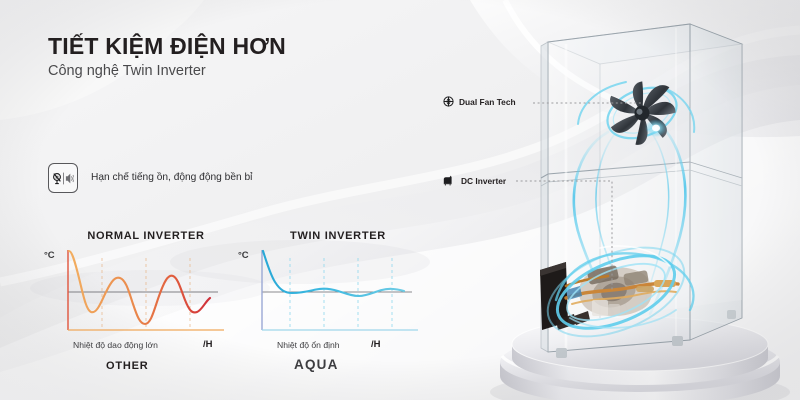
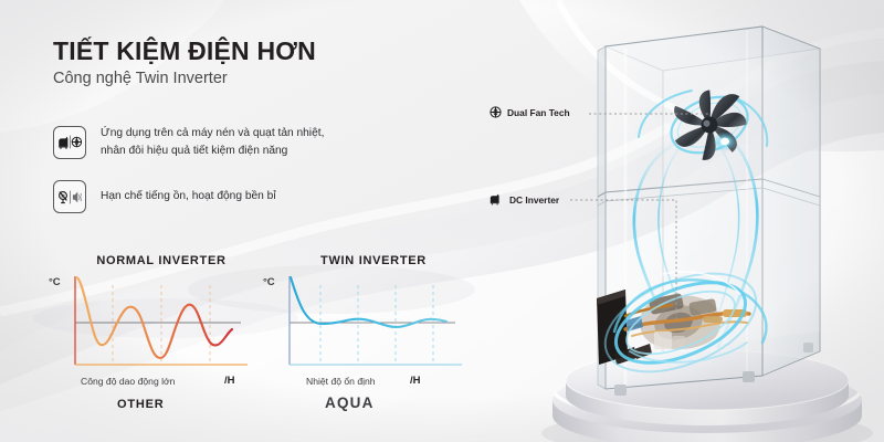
  TIẾT KIỆM ĐIỆN HƠN
  Công nghệ Twin Inverter
+ Ứng dụng trên cả máy nén và quạt tản nhiệt,
+ nhân đôi hiệu quả tiết kiệm điện năng
- Hạn chế tiếng ồn, động động bền bỉ
+ Hạn chế tiếng ồn, hoạt động bền bỉ
  NORMAL INVERTER
  °C
- Nhiệt độ dao động lớn
+ Công độ dao động lớn
  /H
  OTHER
  TWIN INVERTER
  °C
  Nhiệt độ ổn định
  /H
  AQUA
  Dual Fan Tech
  DC Inverter
